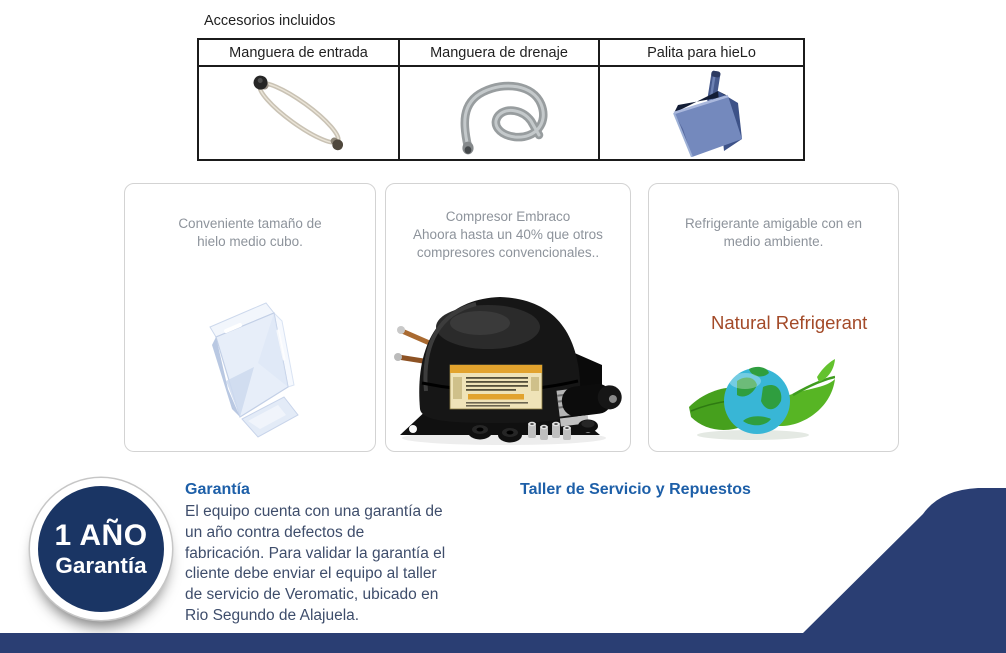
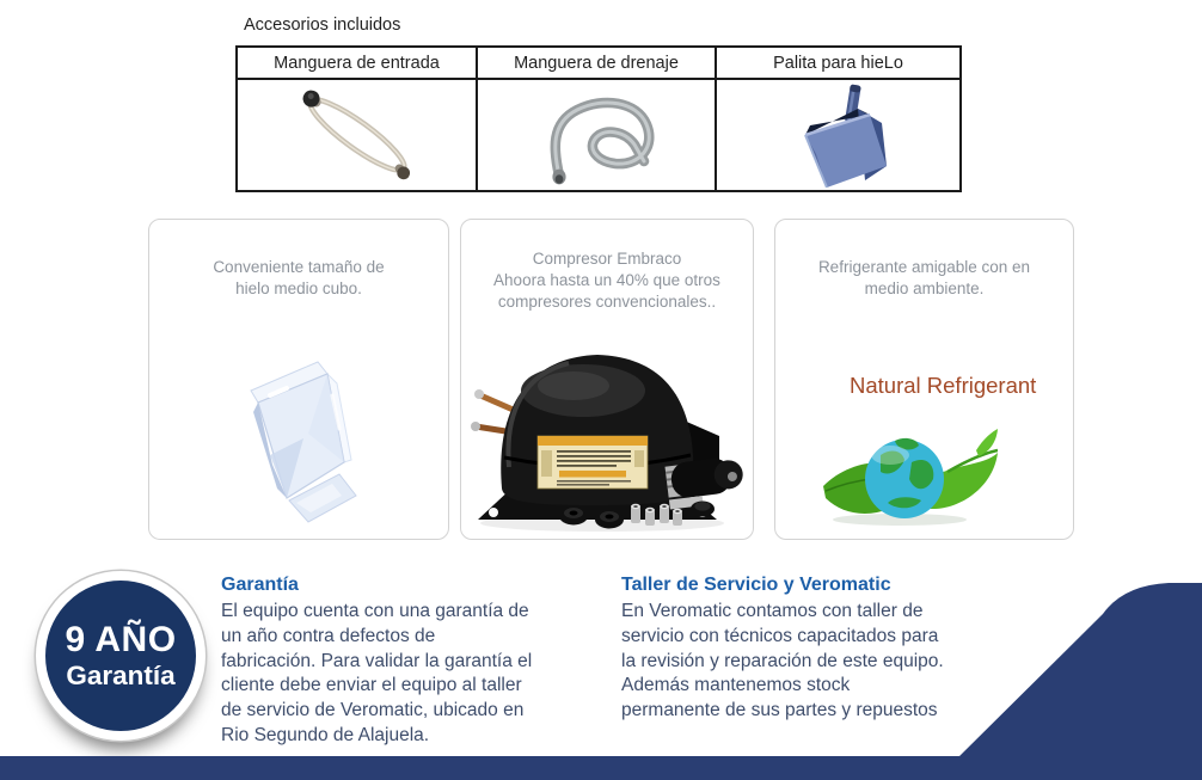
  Accesorios incluidos
  Manguera de entrada	Manguera de drenaje	Palita para hieLo
  Conveniente tamaño de
  hielo medio cubo.
  Compresor Embraco
  Ahoora hasta un 40% que otros
  compresores convencionales..
  Refrigerante amigable con en
  medio ambiente.
  Natural Refrigerant
- 1 AÑO
+ 9 AÑO
  Garantía
  Garantía
  El equipo cuenta con una garantía de
  un año contra defectos de
  fabricación. Para validar la garantía el
  cliente debe enviar el equipo al taller
  de servicio de Veromatic, ubicado en
  Rio Segundo de Alajuela.
- Taller de Servicio y Repuestos
+ Taller de Servicio y Veromatic
+ En Veromatic contamos con taller de
+ servicio con técnicos capacitados para
+ la revisión y reparación de este equipo.
+ Además mantenemos stock
+ permanente de sus partes y repuestos
